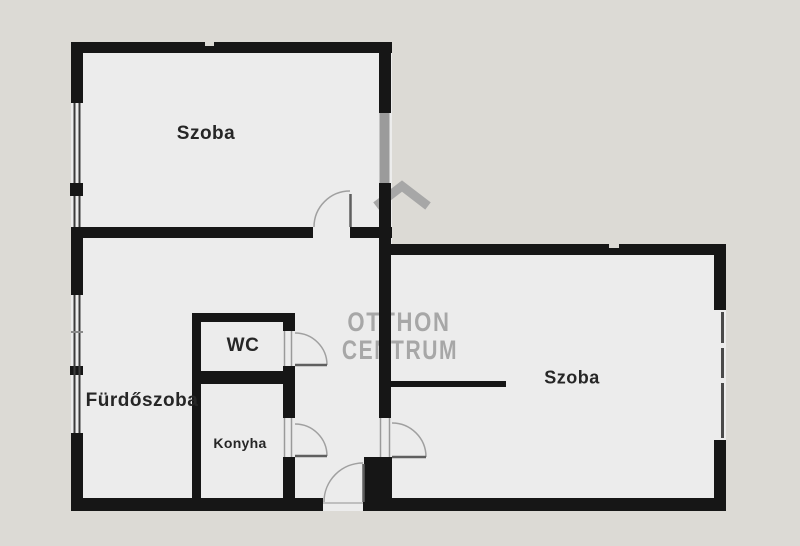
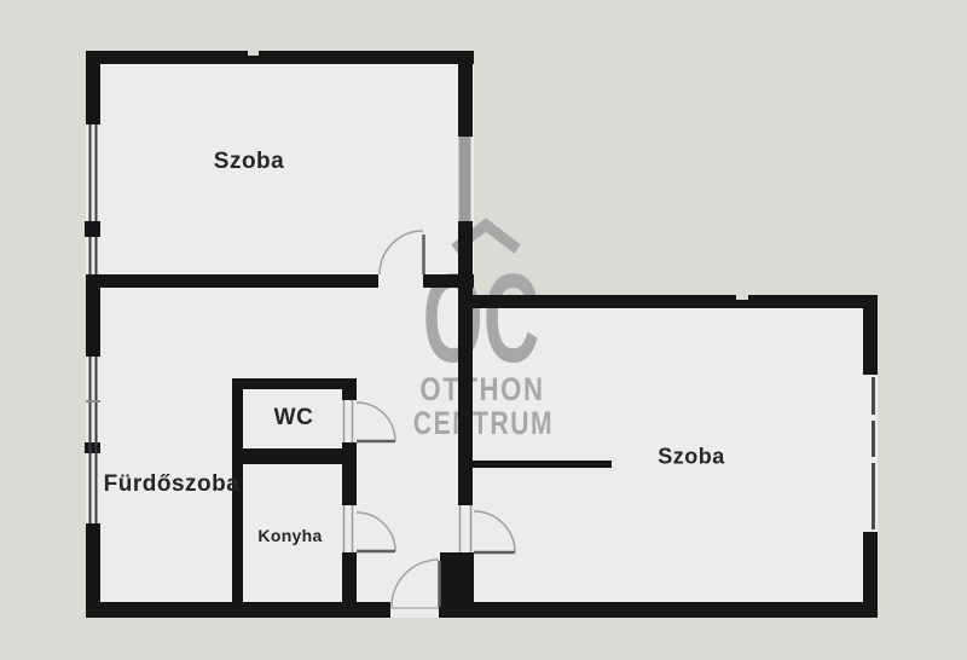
+ OC
  OTHON
  CETRUM
  Szoba
  Fürdőszoba
  WC
  Konyha
  Szoba
